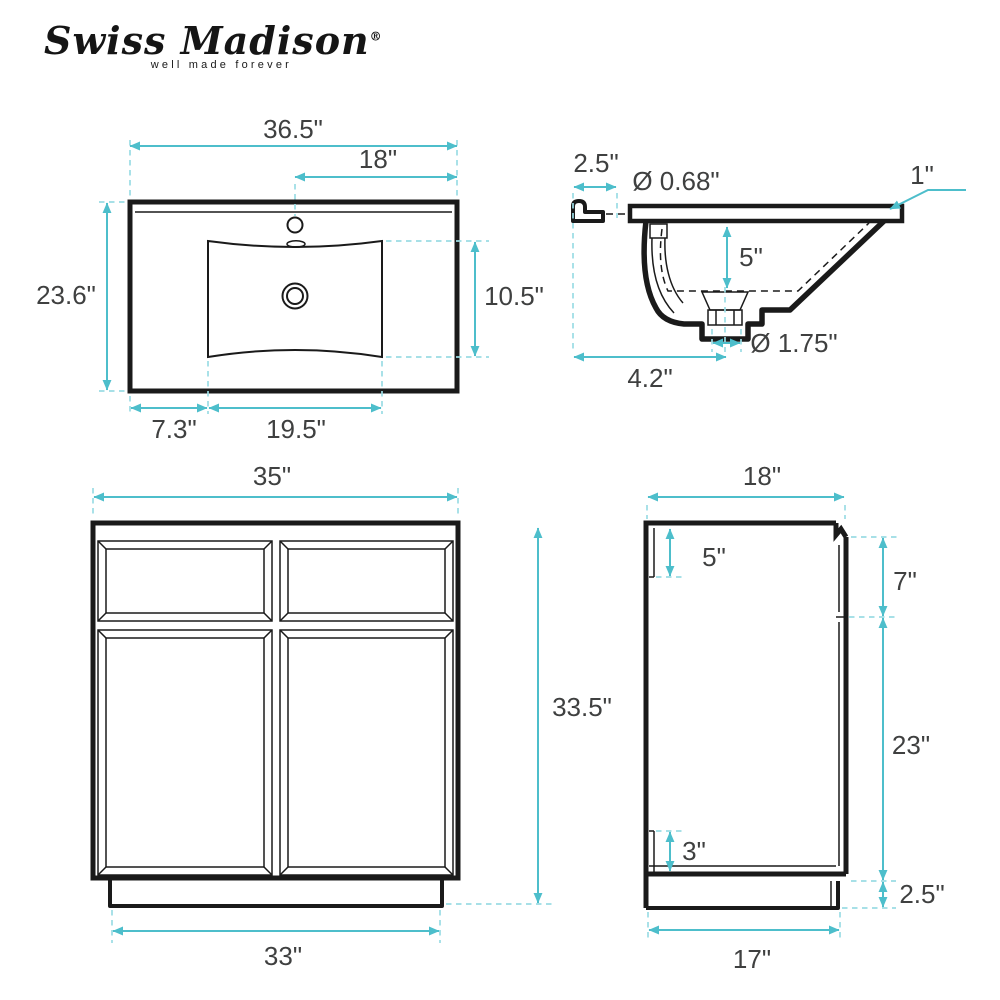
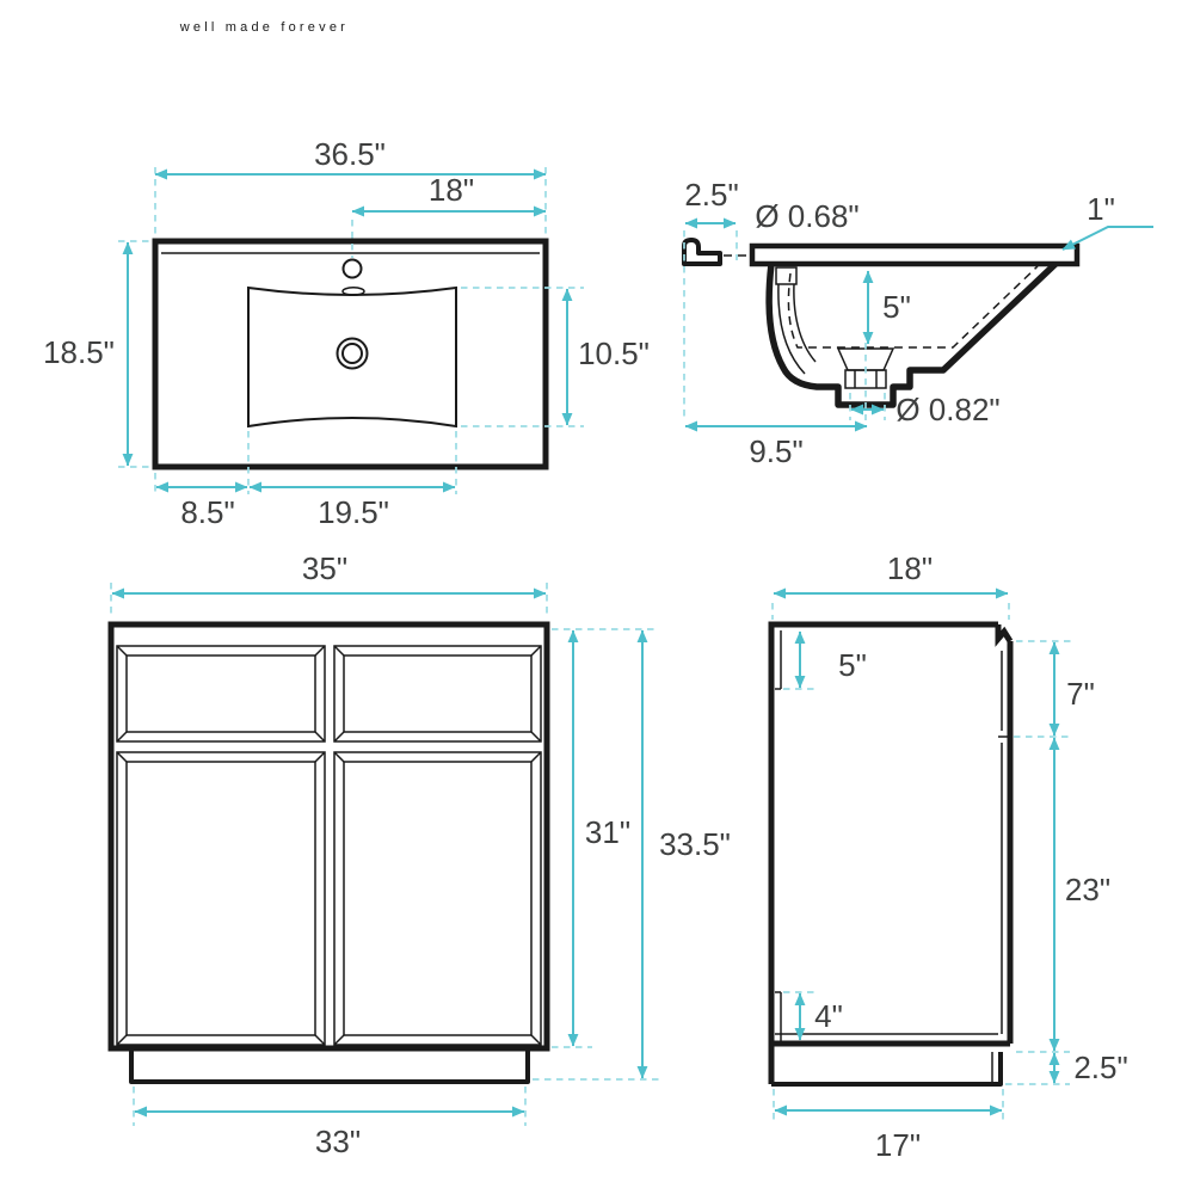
- Swiss Madison®
  well made forever
  36.5"
  18"
- 23.6"
+ 18.5"
  10.5"
- 7.3"
+ 8.5"
  19.5"
  2.5"
  Ø 0.68"
  1"
  5"
- Ø 1.75"
+ Ø 0.82"
- 4.2"
+ 9.5"
  35"
+ 31"
  33.5"
  33"
  18"
  5"
  7"
  23"
  2.5"
- 3"
+ 4"
  17"
